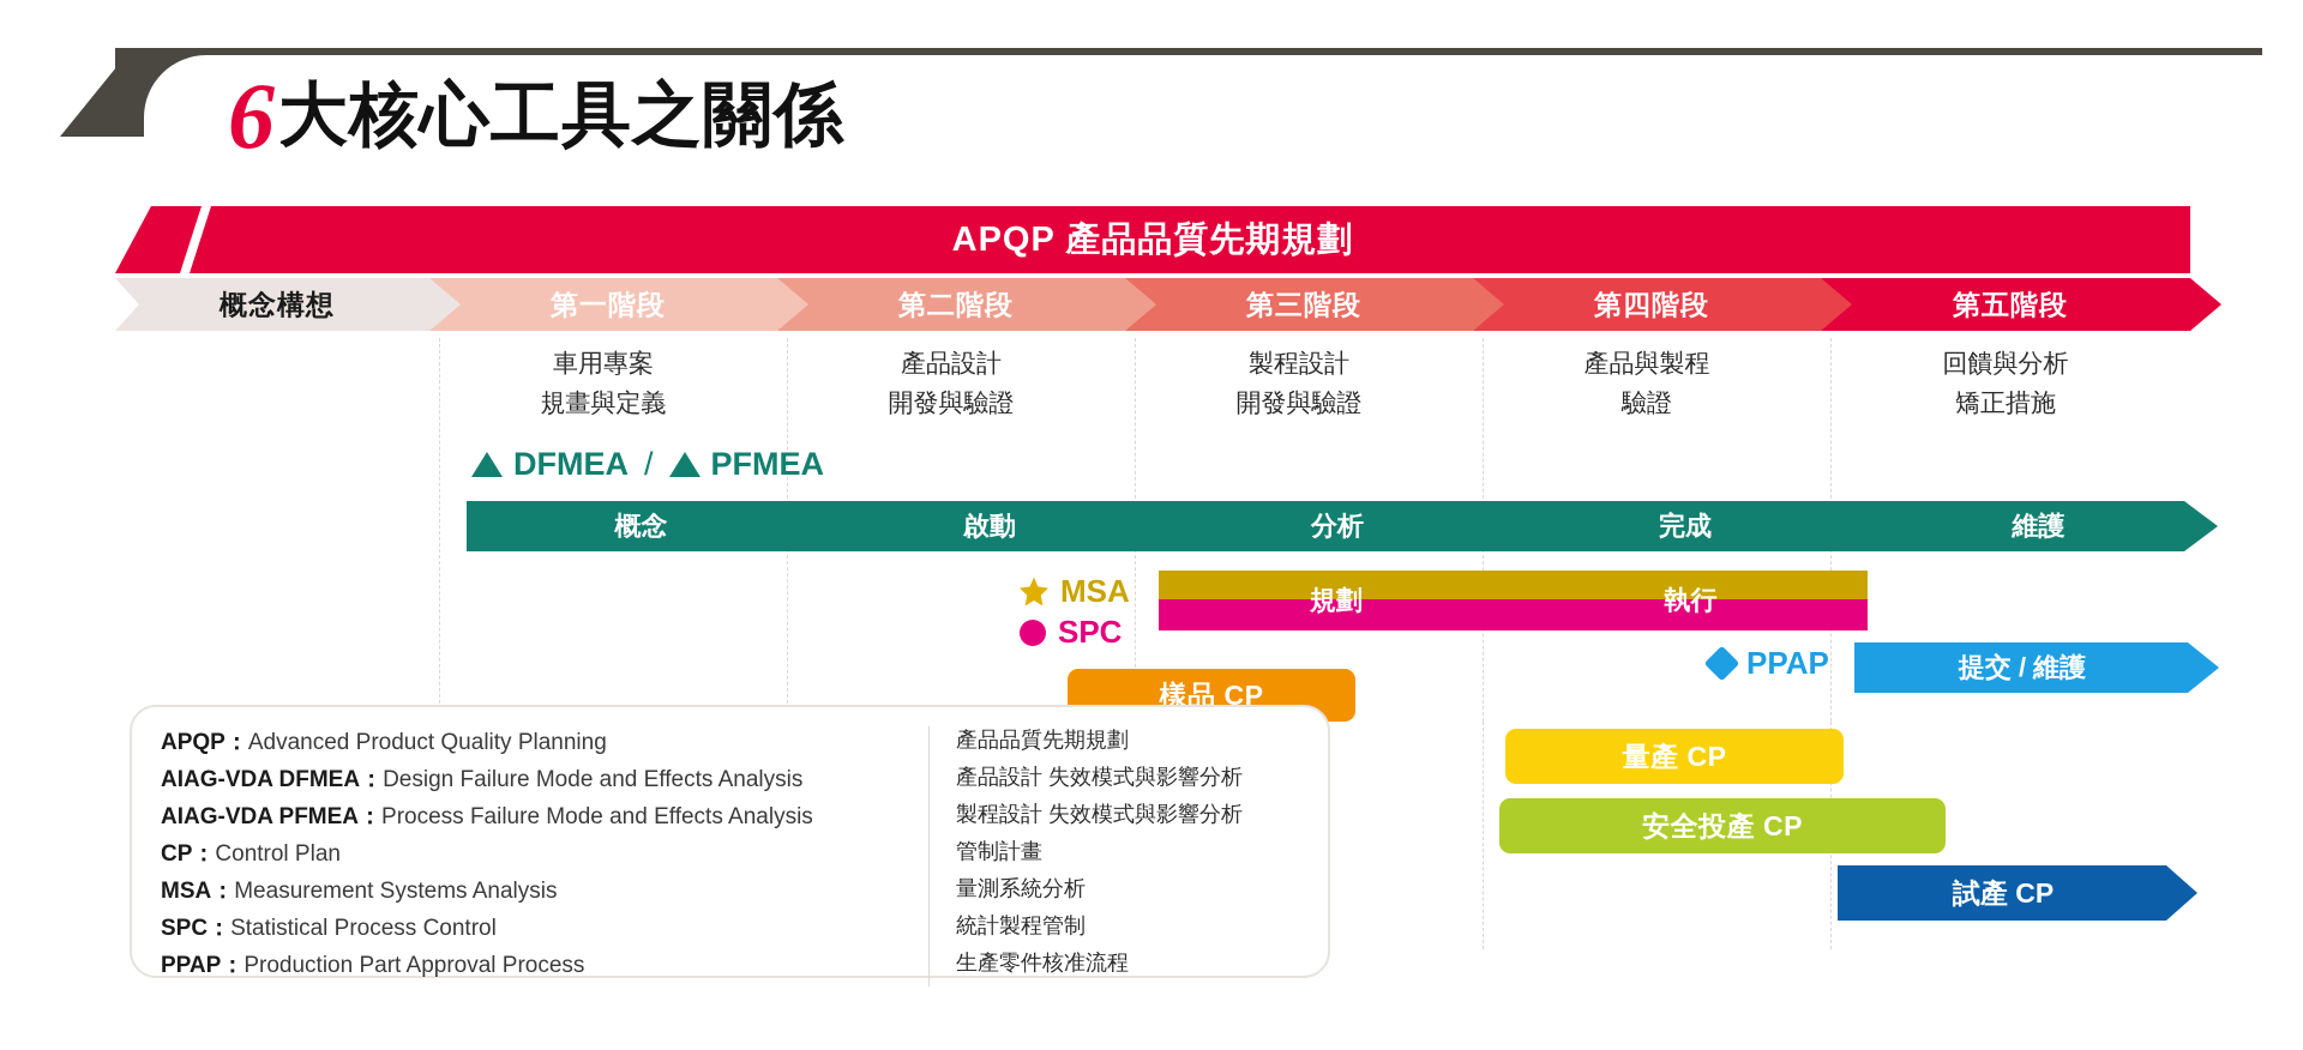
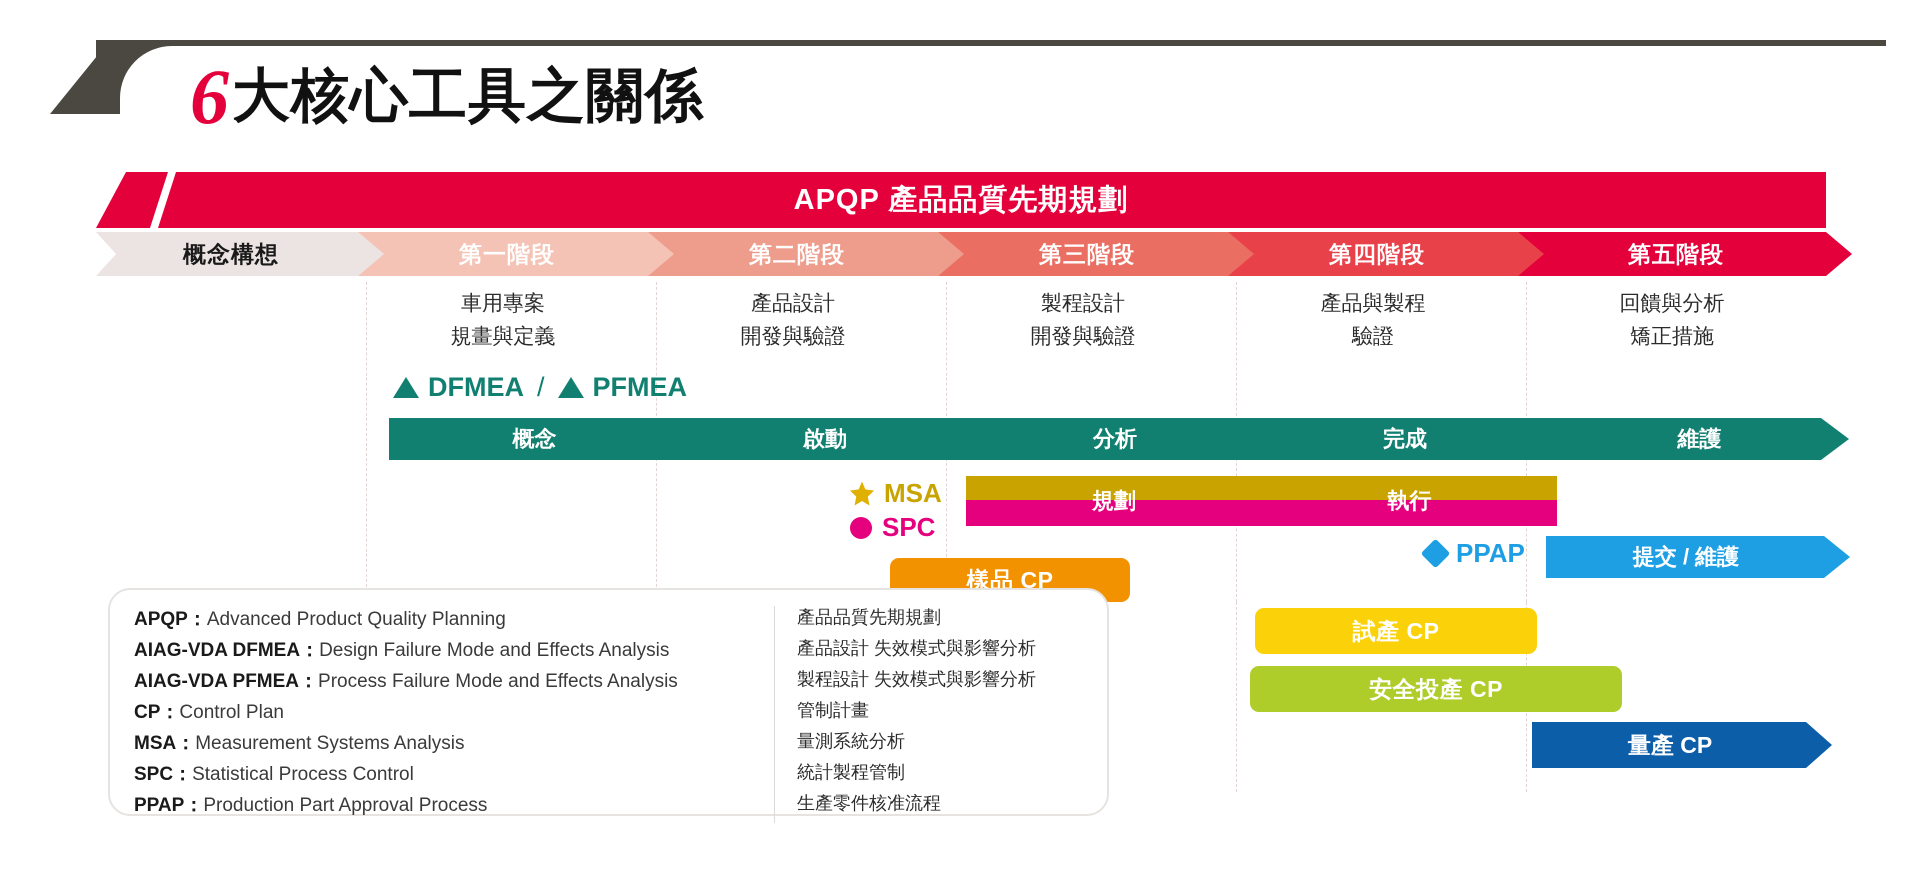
  6
  大核心工具之關係
  APQP 產品品質先期規劃
  概念構想
  第一階段
  第二階段
  第三階段
  第四階段
  第五階段
  車用專案
  規畫與定義
  產品設計
  開發與驗證
  製程設計
  開發與驗證
  產品與製程
  驗證
  回饋與分析
  矯正措施
  DFMEA
  /
  PFMEA
  概念
  啟動
  分析
  完成
  維護
  MSA
  SPC
  規劃
  執行
  PPAP
  提交 / 維護
  樣品 CP
- 量產 CP
+ 試產 CP
  安全投產 CP
- 試產 CP
+ 量產 CP
  APQP
  ：
  Advanced Product Quality Planning
  AIAG-VDA DFMEA
  ：
  Design Failure Mode and Effects Analysis
  AIAG-VDA PFMEA
  ：
  Process Failure Mode and Effects Analysis
  CP
  ：
  Control Plan
  MSA
  ：
  Measurement Systems Analysis
  SPC
  ：
  Statistical Process Control
  PPAP
  ：
  Production Part Approval Process
  產品品質先期規劃
  產品設計 失效模式與影響分析
  製程設計 失效模式與影響分析
  管制計畫
  量測系統分析
  統計製程管制
  生產零件核准流程
